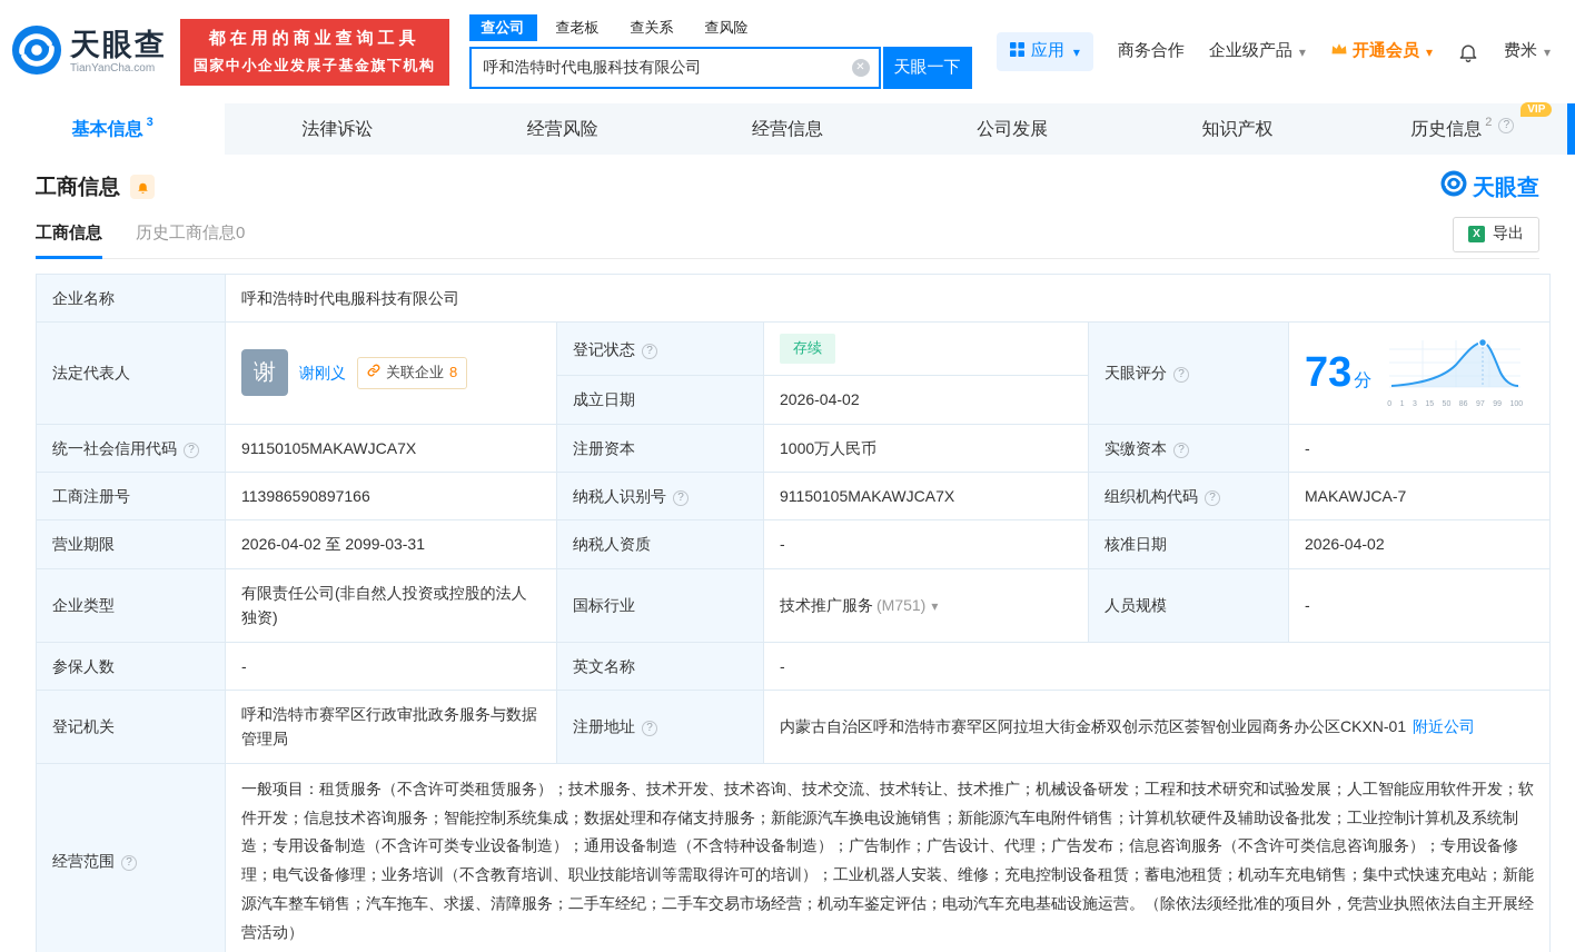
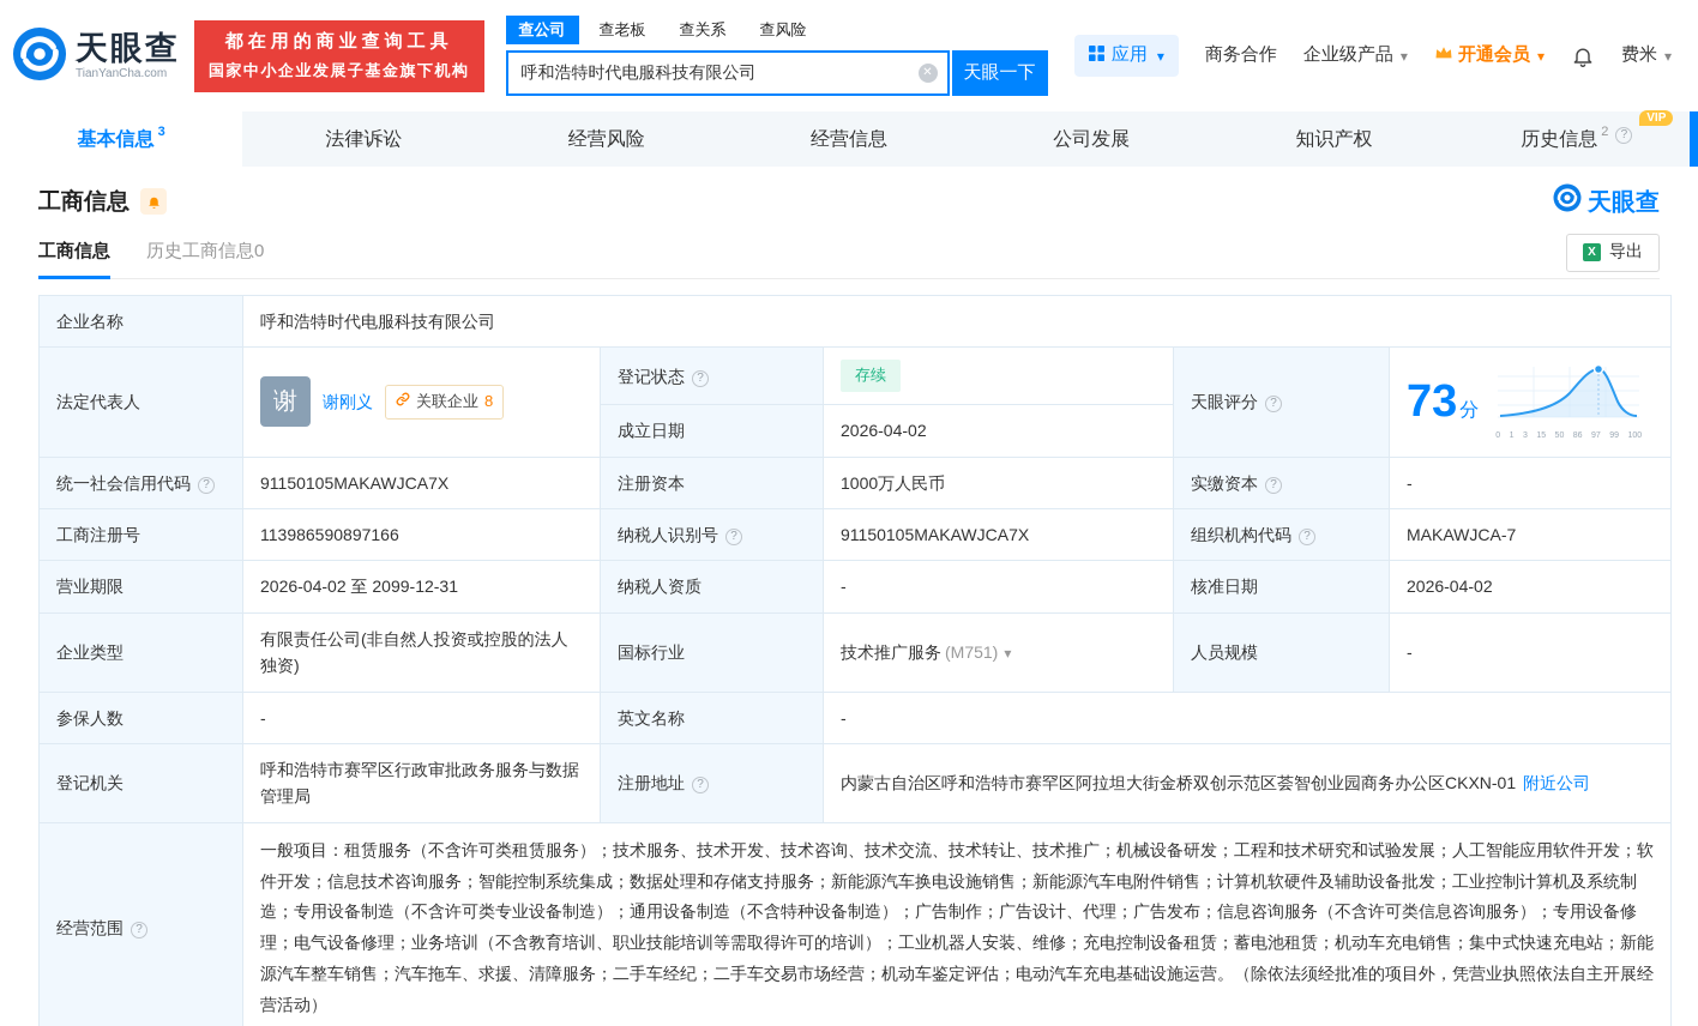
  天眼查
  TianYanCha.com
  都在用的商业查询工具
  国家中小企业发展子基金旗下机构
  查公司
  查老板
  查关系
  查风险
  呼和浩特时代电服科技有限公司
  天眼一下
  应用
  商务合作
  企业级产品
  开通会员
  费米
  基本信息
  3
  法律诉讼
  经营风险
  经营信息
  公司发展
  知识产权
  历史信息
  2
  VIP
  工商信息
  天眼查
  工商信息
  历史工商信息0
  导出
  企业名称	呼和浩特时代电服科技有限公司
  成立日期	2026-04-02
  统一社会信用代码	91150105MAKAWJCA7X	注册资本	1000万人民币	实缴资本	-
  工商注册号	113986590897166	纳税人识别号	91150105MAKAWJCA7X	组织机构代码	MAKAWJCA-7
- 营业期限	2026-04-02 至 2099-03-31	纳税人资质	-	核准日期	2026-04-02
+ 营业期限	2026-04-02 至 2099-12-31	纳税人资质	-	核准日期	2026-04-02
  企业类型	有限责任公司(非自然人投资或控股的法人独资)	国标行业	技术推广服务 (M751)	人员规模	-
  参保人数	-	英文名称	-
  登记机关	呼和浩特市赛罕区行政审批政务服务与数据管理局	注册地址	内蒙古自治区呼和浩特市赛罕区阿拉坦大街金桥双创示范区荟智创业园商务办公区CKXN-01 附近公司
  经营范围	一般项目：租赁服务（不含许可类租赁服务）；技术服务、技术开发、技术咨询、技术交流、技术转让、技术推广；机械设备研发；工程和技术研究和试验发展；人工智能应用软件开发；软件开发；信息技术咨询服务；智能控制系统集成；数据处理和存储支持服务；新能源汽车换电设施销售；新能源汽车电附件销售；计算机软硬件及辅助设备批发；工业控制计算机及系统制造；专用设备制造（不含许可类专业设备制造）；通用设备制造（不含特种设备制造）；广告制作；广告设计、代理；广告发布；信息咨询服务（不含许可类信息咨询服务）；专用设备修理；电气设备修理；业务培训（不含教育培训、职业技能培训等需取得许可的培训）；工业机器人安装、维修；充电控制设备租赁；蓄电池租赁；机动车充电销售；集中式快速充电站；新能源汽车整车销售；汽车拖车、求援、清障服务；二手车经纪；二手车交易市场经营；机动车鉴定评估；电动汽车充电基础设施运营。（除依法须经批准的项目外，凭营业执照依法自主开展经营活动）
